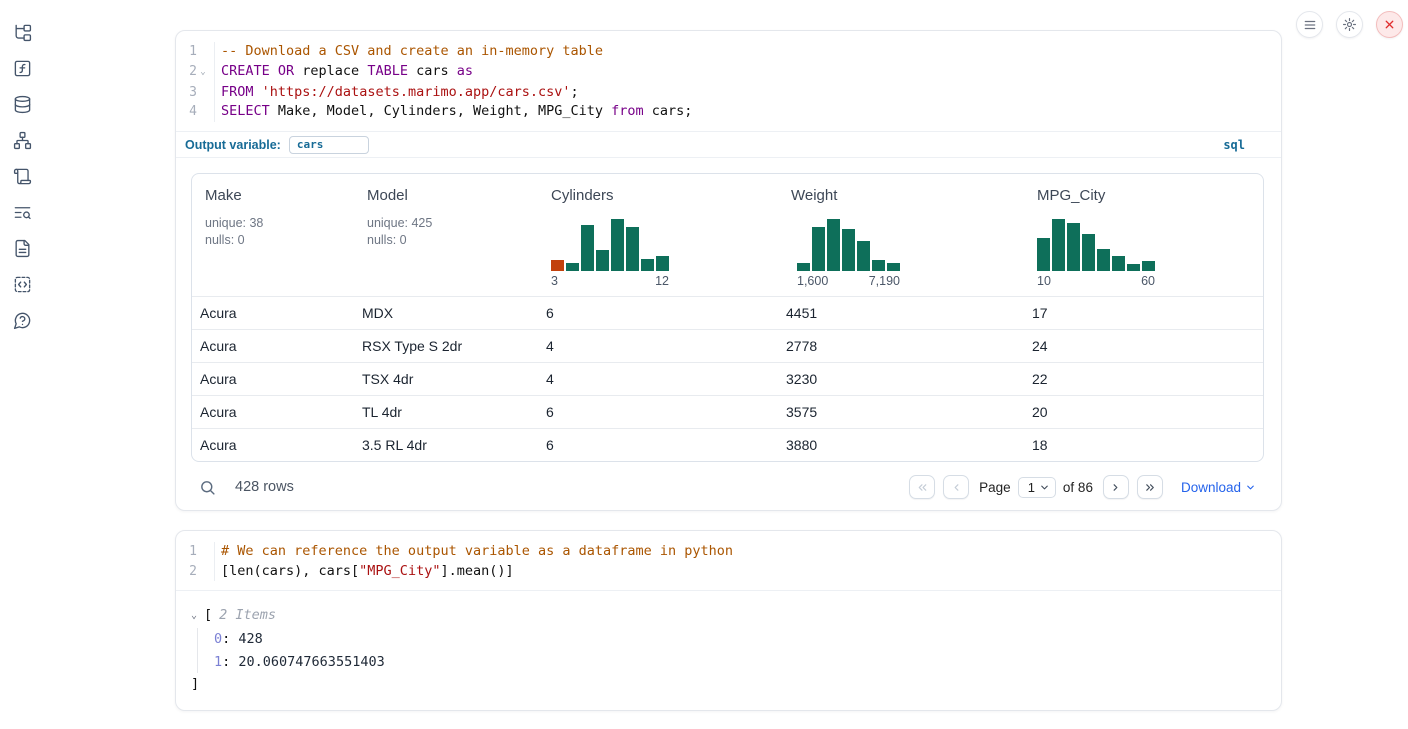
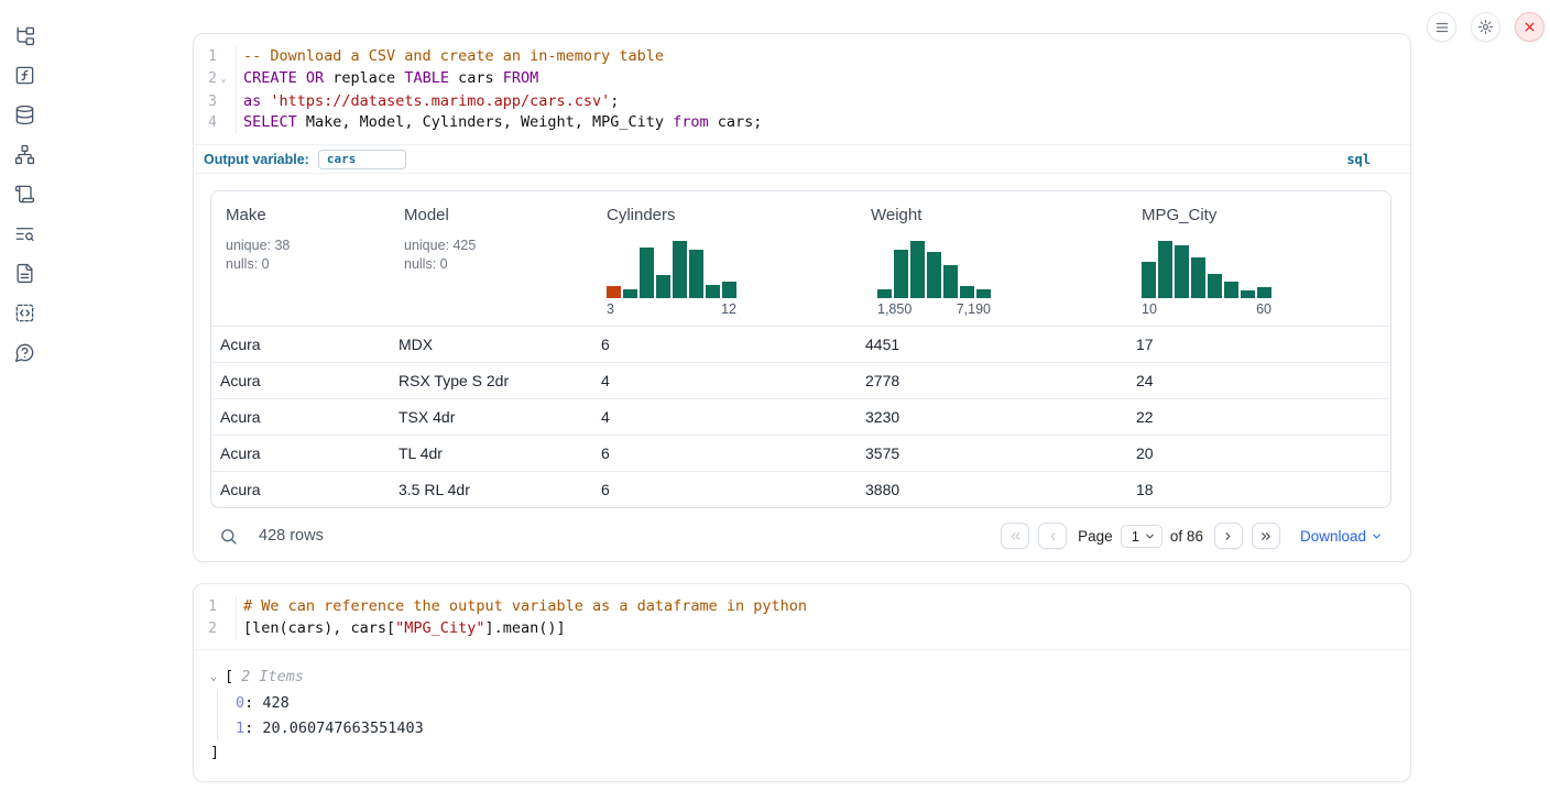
  1
  -- Download a CSV and create an in-memory table
  2
  ⌄
- CREATE OR replace TABLE cars as
+ CREATE OR replace TABLE cars FROM
  3
- FROM 'https://datasets.marimo.app/cars.csv';
+ as 'https://datasets.marimo.app/cars.csv';
  4
  SELECT Make, Model, Cylinders, Weight, MPG_City from cars;
  Output variable:
  cars
  sql
  Make
  unique: 38
  nulls: 0
  Model
  unique: 425
  nulls: 0
  Cylinders
  3
  12
  Weight
- 1,600
+ 1,850
  7,190
  MPG_City
  10
  60
  Acura
  MDX
  6
  4451
  17
  Acura
  RSX Type S 2dr
  4
  2778
  24
  Acura
  TSX 4dr
  4
  3230
  22
  Acura
  TL 4dr
  6
  3575
  20
  Acura
  3.5 RL 4dr
  6
  3880
  18
  428 rows
  Page
  1
  of 86
  Download
  1
  # We can reference the output variable as a dataframe in python
  2
  [len(cars), cars["MPG_City"].mean()]
  ⌄
  [
  2 Items
  0: 428
  1: 20.060747663551403
  ]
